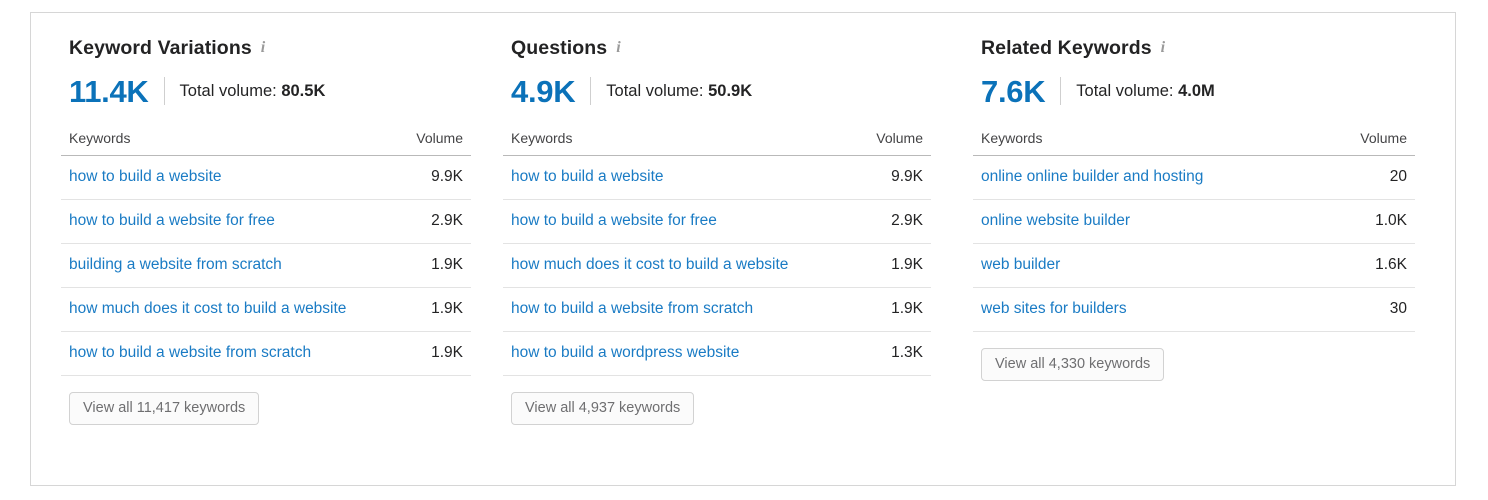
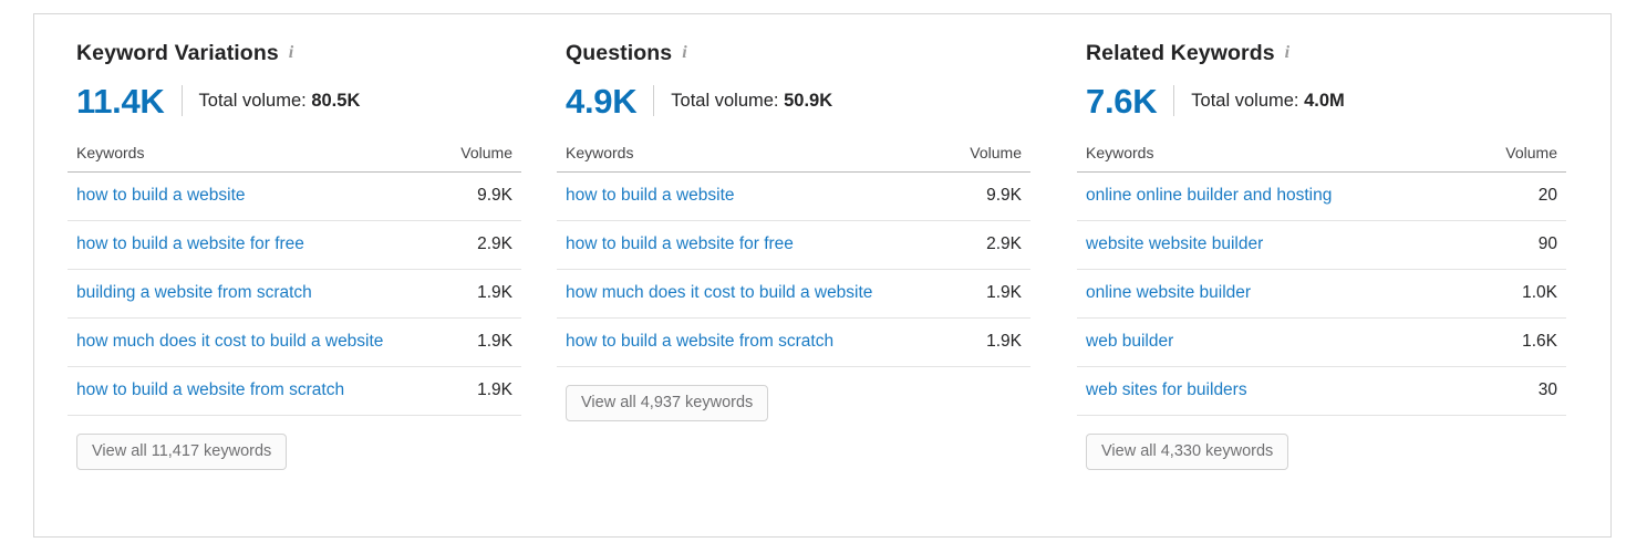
  Keyword Variations
  i
  11.4K
  Total volume: 80.5K
  Keywords	Volume
  how to build a website	9.9K
  how to build a website for free	2.9K
  building a website from scratch	1.9K
  how much does it cost to build a website	1.9K
  how to build a website from scratch	1.9K
  View all 11,417 keywords
  Questions
  i
  4.9K
  Total volume: 50.9K
  Keywords	Volume
  how to build a website	9.9K
  how to build a website for free	2.9K
  how much does it cost to build a website	1.9K
  how to build a website from scratch	1.9K
- how to build a wordpress website	1.3K
  View all 4,937 keywords
  Related Keywords
  i
  7.6K
  Total volume: 4.0M
  Keywords	Volume
  online online builder and hosting	20
+ website website builder	90
  online website builder	1.0K
  web builder	1.6K
  web sites for builders	30
  View all 4,330 keywords
